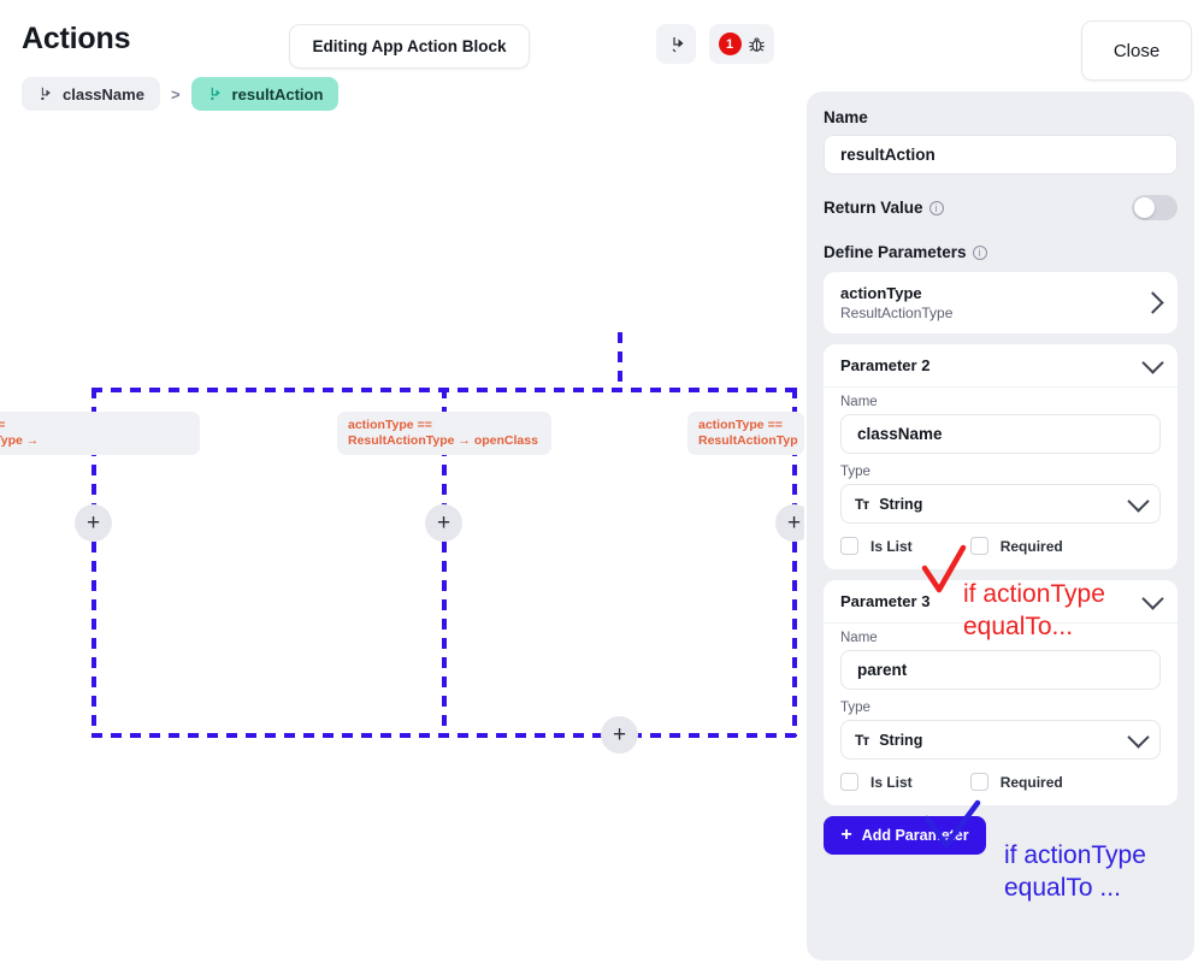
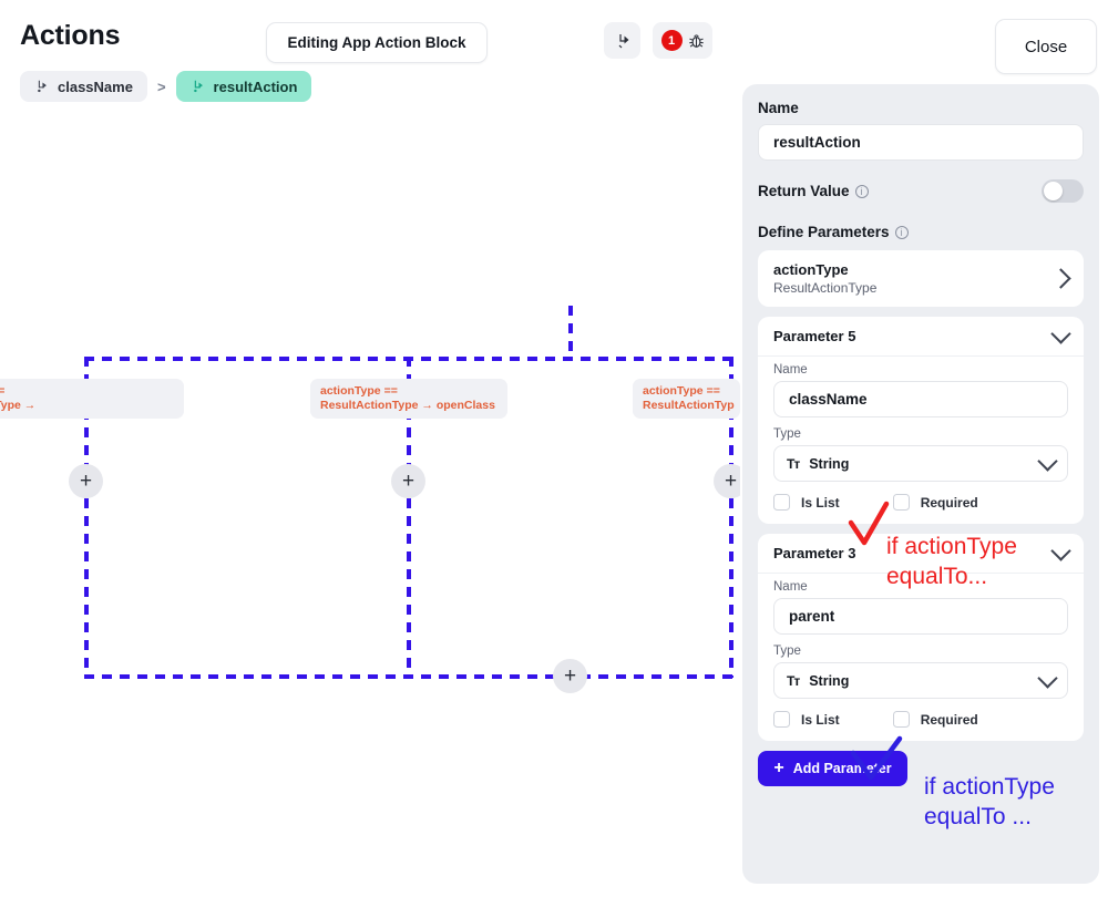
  Actions
  Editing App Action Block
  1
  Close
  className
  >
  resultAction
  actionType ==
  ResultActionType → openClass
  actionType ==
  ResultActionTyp
  +
  +
  +
  +
  Name
  resultAction
  Return Value i
  Define Parameters i
  actionType
  ResultActionType
- Parameter 2
+ Parameter 5
  Name
  className
  Type
  Tт
  String
  Is List
  Required
  Parameter 3
  Name
  parent
  Type
  Tт
  String
  Is List
  Required
  +
  Add Parameer
  if actionType
  equalTo...
  if actionType
  equalTo ...
